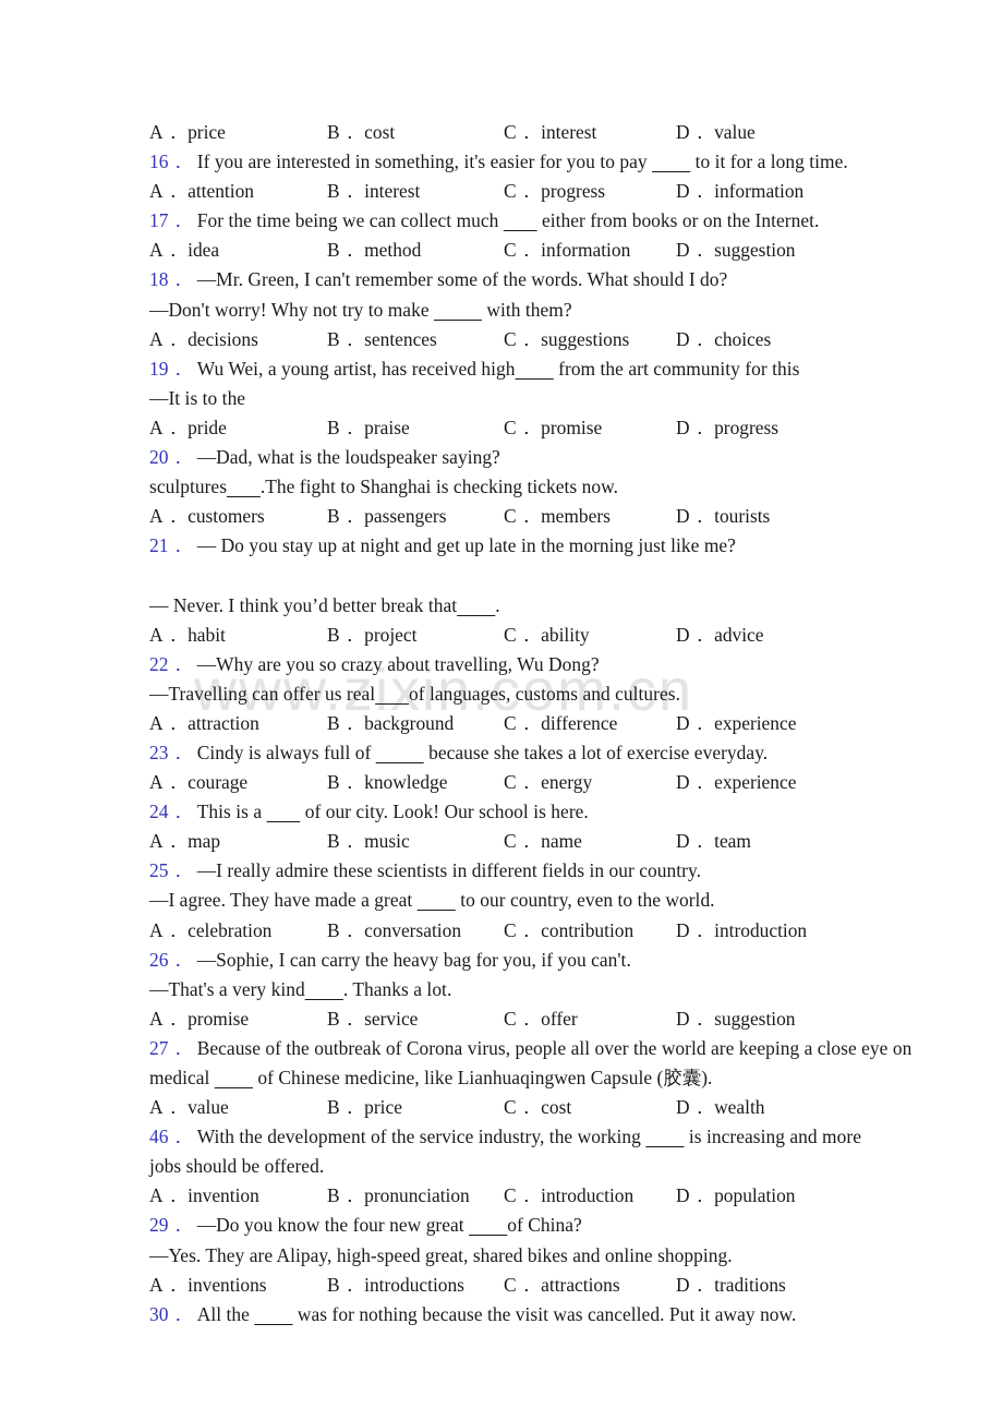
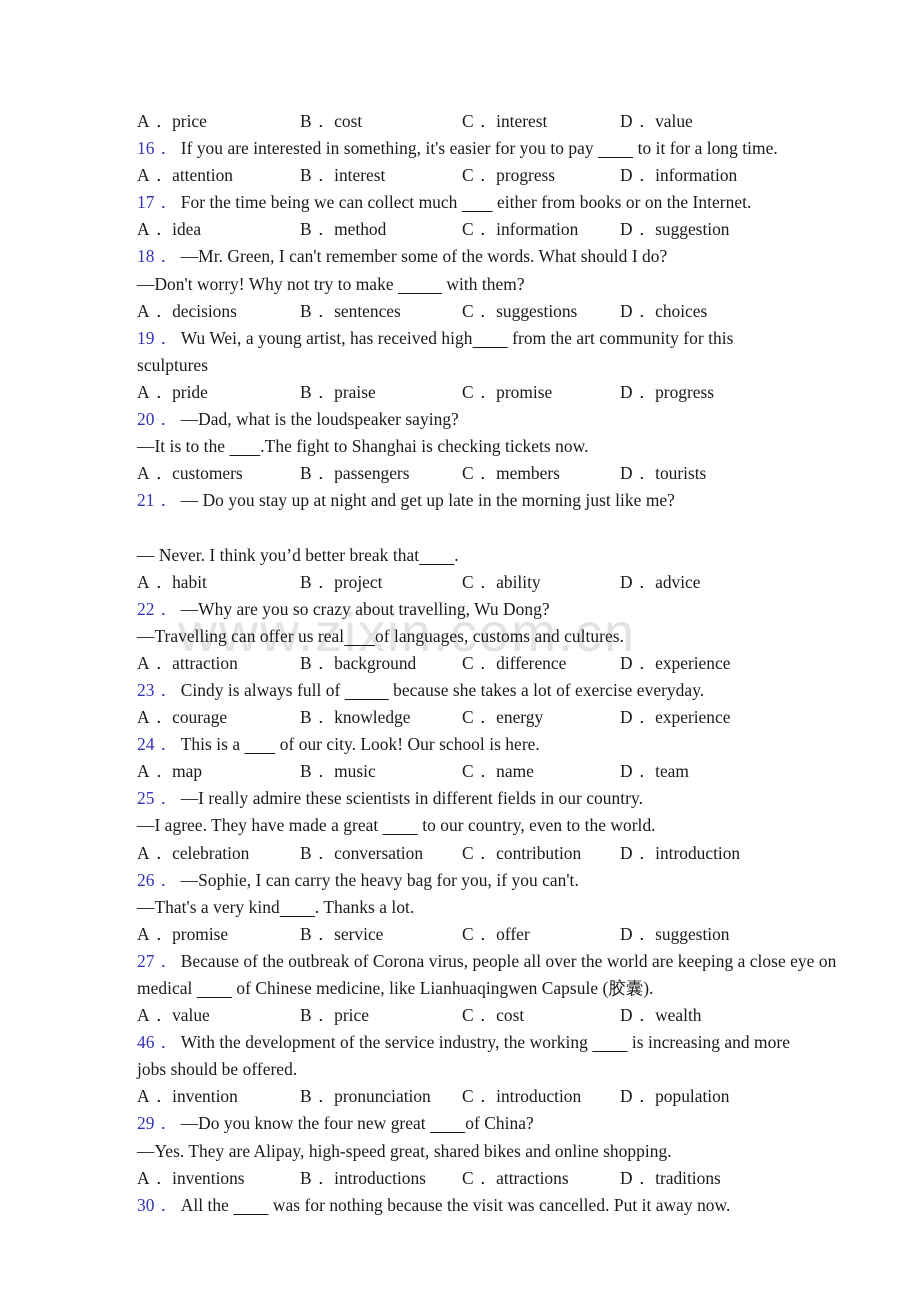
  www.zixin.com.cn
  A． price
  B． cost
  C． interest
  D． value
  16． If you are interested in something, it's easier for you to pay to it for a long time.
  A． attention
  B． interest
  C． progress
  D． information
  17． For the time being we can collect much either from books or on the Internet.
  A． idea
  B． method
  C． information
  D． suggestion
  18． —Mr. Green, I can't remember some of the words. What should I do?
  —Don't worry! Why not try to make with them?
  A． decisions
  B． sentences
  C． suggestions
  D． choices
  19． Wu Wei, a young artist, has received high from the art community for this
- —It is to the
+ sculptures
  A． pride
  B． praise
  C． promise
  D． progress
  20． —Dad, what is the loudspeaker saying?
- sculptures .The fight to Shanghai is checking tickets now.
+ —It is to the .The fight to Shanghai is checking tickets now.
  A． customers
  B． passengers
  C． members
  D． tourists
  21． — Do you stay up at night and get up late in the morning just like me?
  — Never. I think you’d better break that .
  A． habit
  B． project
  C． ability
  D． advice
  22． —Why are you so crazy about travelling, Wu Dong?
  —Travelling can offer us real of languages, customs and cultures.
  A． attraction
  B． background
  C． difference
  D． experience
  23． Cindy is always full of because she takes a lot of exercise everyday.
  A． courage
  B． knowledge
  C． energy
  D． experience
  24． This is a of our city. Look! Our school is here.
  A． map
  B． music
  C． name
  D． team
  25． —I really admire these scientists in different fields in our country.
  —I agree. They have made a great to our country, even to the world.
  A． celebration
  B． conversation
  C． contribution
  D． introduction
  26． —Sophie, I can carry the heavy bag for you, if you can't.
  —That's a very kind . Thanks a lot.
  A． promise
  B． service
  C． offer
  D． suggestion
  27． Because of the outbreak of Corona virus, people all over the world are keeping a close eye on
  medical of Chinese medicine, like Lianhuaqingwen Capsule (胶囊).
  A． value
  B． price
  C． cost
  D． wealth
  46． With the development of the service industry, the working is increasing and more
  jobs should be offered.
  A． invention
  B． pronunciation
  C． introduction
  D． population
  29． —Do you know the four new great of China?
  —Yes. They are Alipay, high-speed great, shared bikes and online shopping.
  A． inventions
  B． introductions
  C． attractions
  D． traditions
  30． All the was for nothing because the visit was cancelled. Put it away now.
